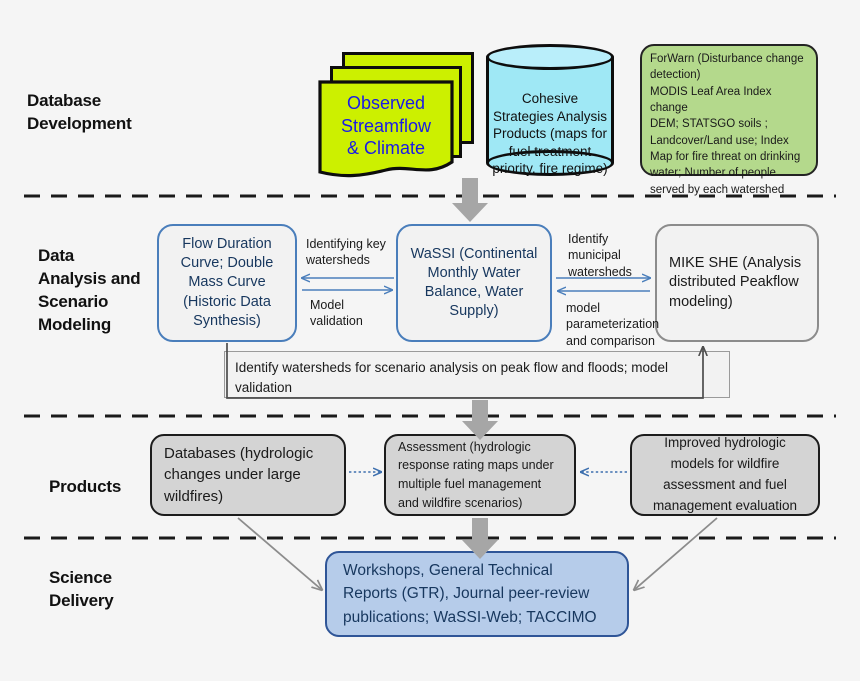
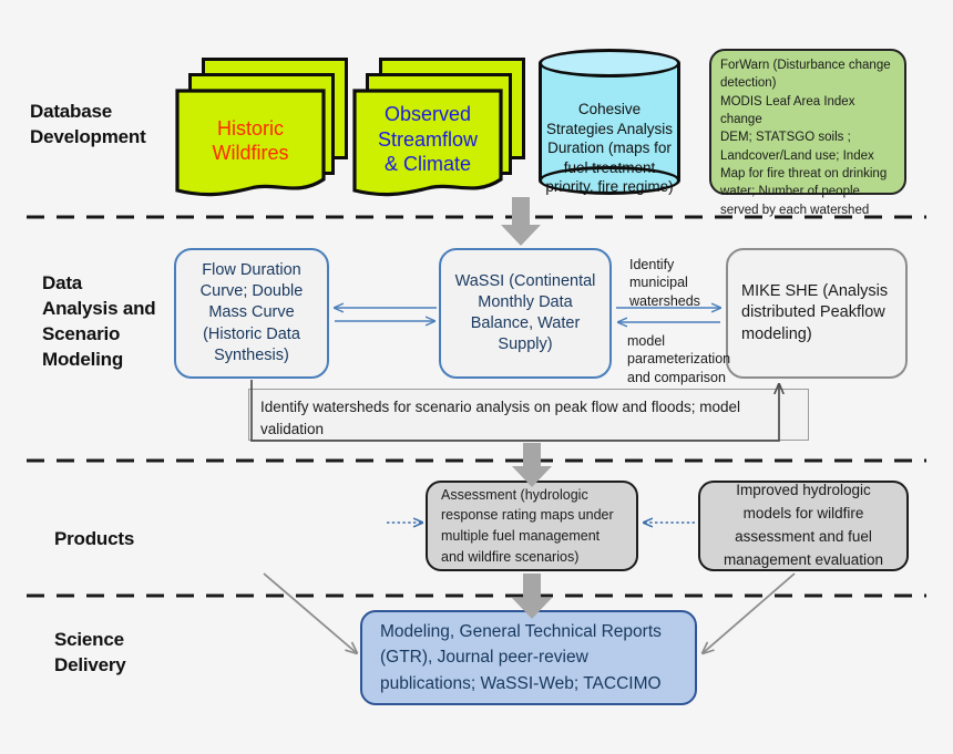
  Database
  Development
  Data
  Analysis and
  Scenario
  Modeling
  Products
  Science
  Delivery
+ Historic
+ Wildfires
  Observed
  Streamflow
  & Climate
- Cohesive Strategies Analysis Products (maps for fuel treatment priority, fire regime)
+ Cohesive Strategies Analysis Duration (maps for fuel treatment priority, fire regime)
  ForWarn (Disturbance change detection)
  MODIS Leaf Area Index change
  DEM; STATSGO soils ;
  Landcover/Land use; Index Map for fire threat on drinking water; Number of people served by each watershed
  Flow Duration Curve; Double Mass Curve (Historic Data Synthesis)
- WaSSI (Continental Monthly Water Balance, Water Supply)
+ WaSSI (Continental Monthly Data Balance, Water Supply)
  MIKE SHE (Analysis distributed Peakflow modeling)
- Identifying key watersheds
- Model validation
  Identify municipal watersheds
  model parameterization and comparison
  Identify watersheds for scenario analysis on peak flow and floods; model validation
- Databases (hydrologic changes under large wildfires)
  Assessment (hydrologic response rating maps under multiple fuel management and wildfire scenarios)
  Improved hydrologic models for wildfire assessment and fuel management evaluation
- Workshops, General Technical Reports (GTR), Journal peer-review publications; WaSSI-Web; TACCIMO
+ Modeling, General Technical Reports (GTR), Journal peer-review publications; WaSSI-Web; TACCIMO
